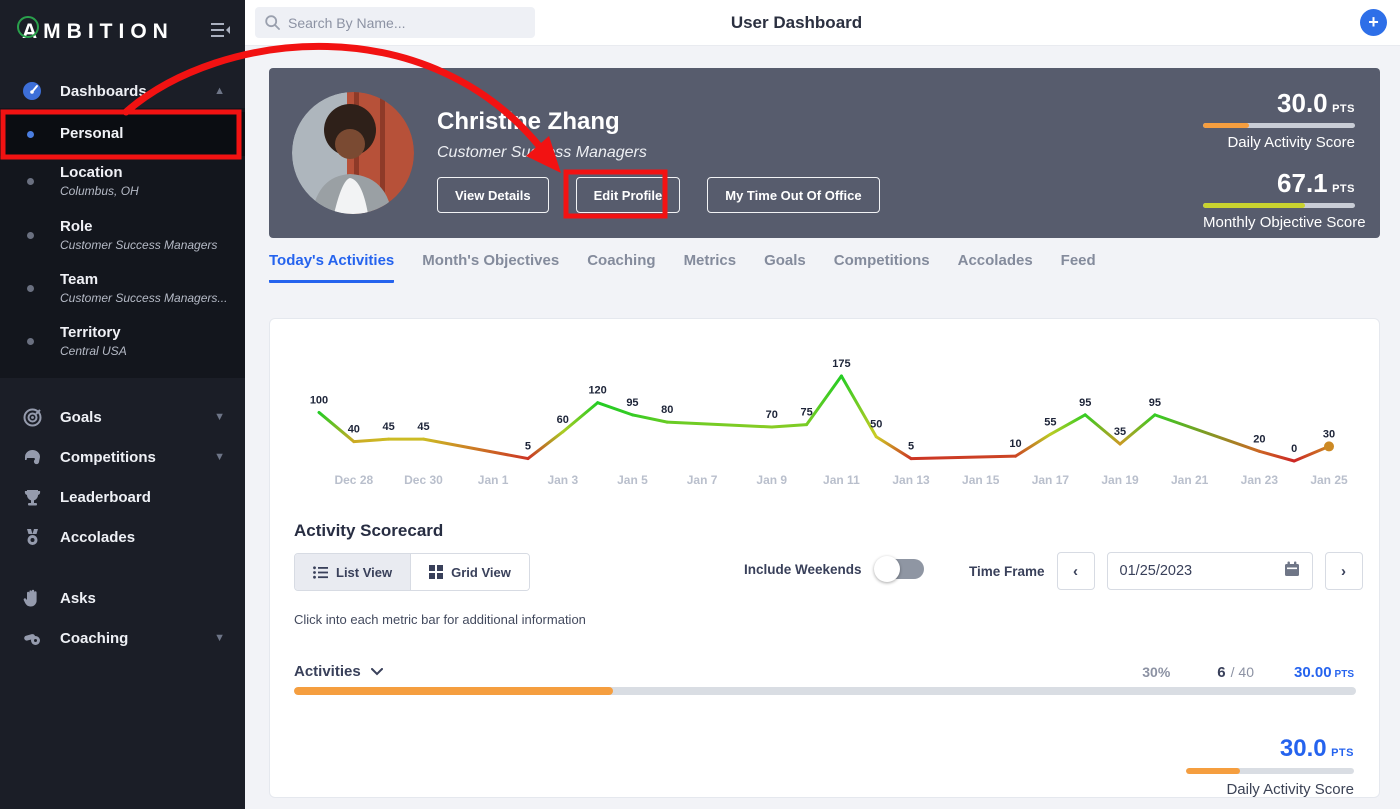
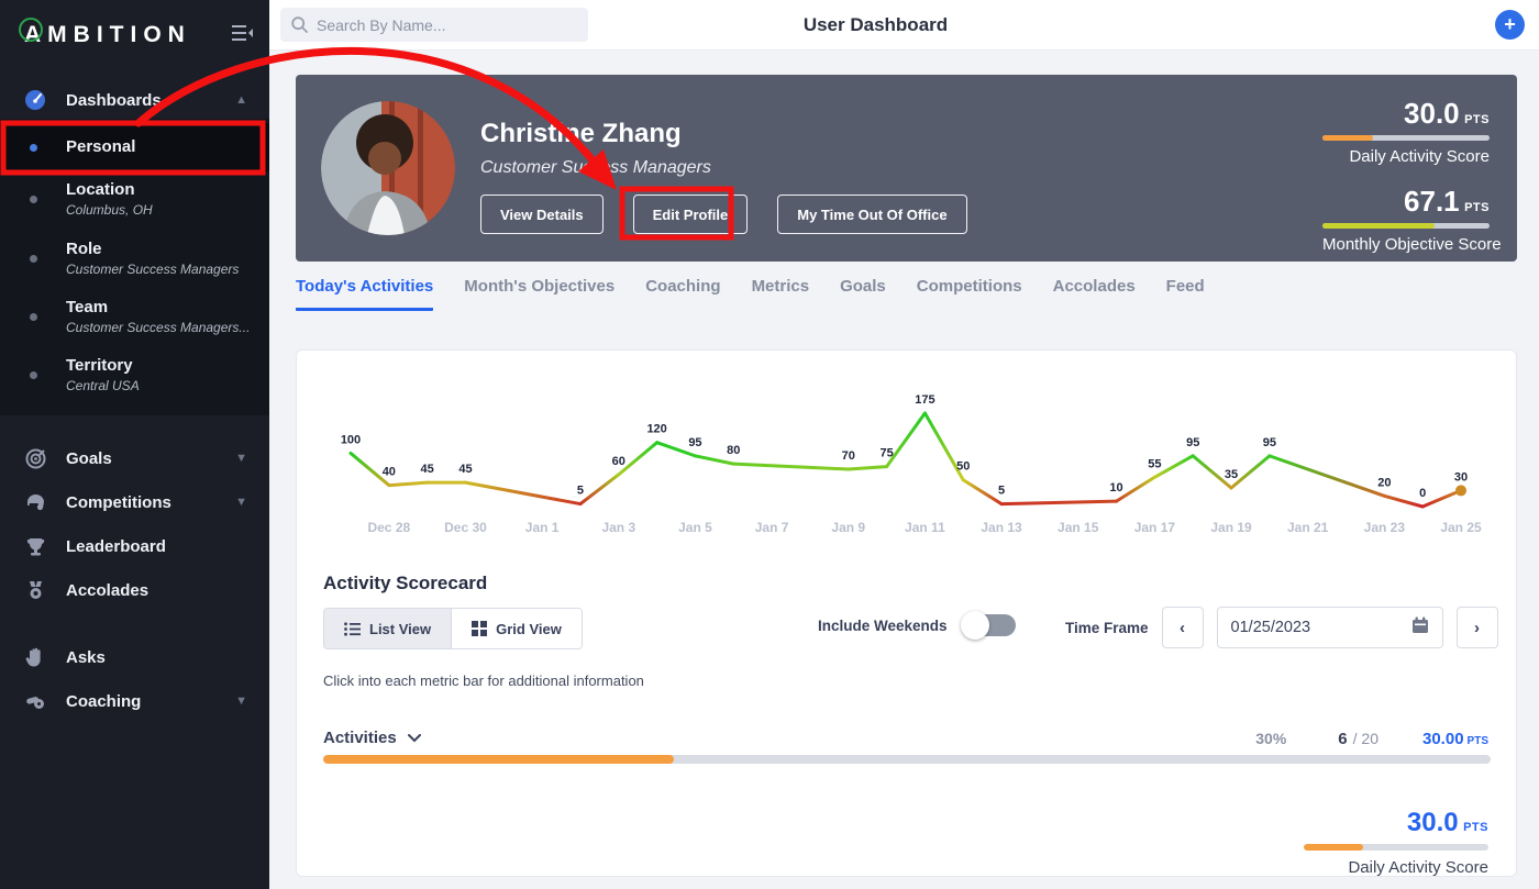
  AMBITION
  Dashboards
  ▲
  Personal
  Location
  Columbus, OH
  Role
  Customer Success Managers
  Team
  Customer Success Managers...
  Territory
  Central USA
  Goals
  ▼
  Competitions
  ▼
  Leaderboard
  Accolades
  Asks
  Coaching
  ▼
  Search By Name...
  User Dashboard
  +
  Christie Zhang
  Customer Suss Managers
  View Details
  Edit Profile
  My Time Out Of Office
  30.0 PTS
  Daily Activity Score
  67.1 PTS
  Monthly Objective Scor
  Today's Activities
  Month's Objectives
  Coaching
  Metrics
  Goals
  Competitions
  Accolades
  Feed
  100
  40
  45
  45
  5
  60
  120
  95
  80
  70
  75
  175
  50
  5
  10
  55
  95
  35
  95
  20
  0
  30
  Dec 28
  Dec 30
  Jan 1
  Jan 3
  Jan 5
  Jan 7
  Jan 9
  Jan 11
  Jan 13
  Jan 15
  Jan 17
  Jan 19
  Jan 21
  Jan 23
  Jan 25
  Activity Scorecard
  List View
  Grid View
  Include Weekends
  Time Frame
  ‹
  01/25/2023
  ›
  Click into each metric bar for additional information
  Activities
  30%
  6
- / 40
+ / 20
  30.00
  PTS
  30.0 PTS
  Daily Activity Score
